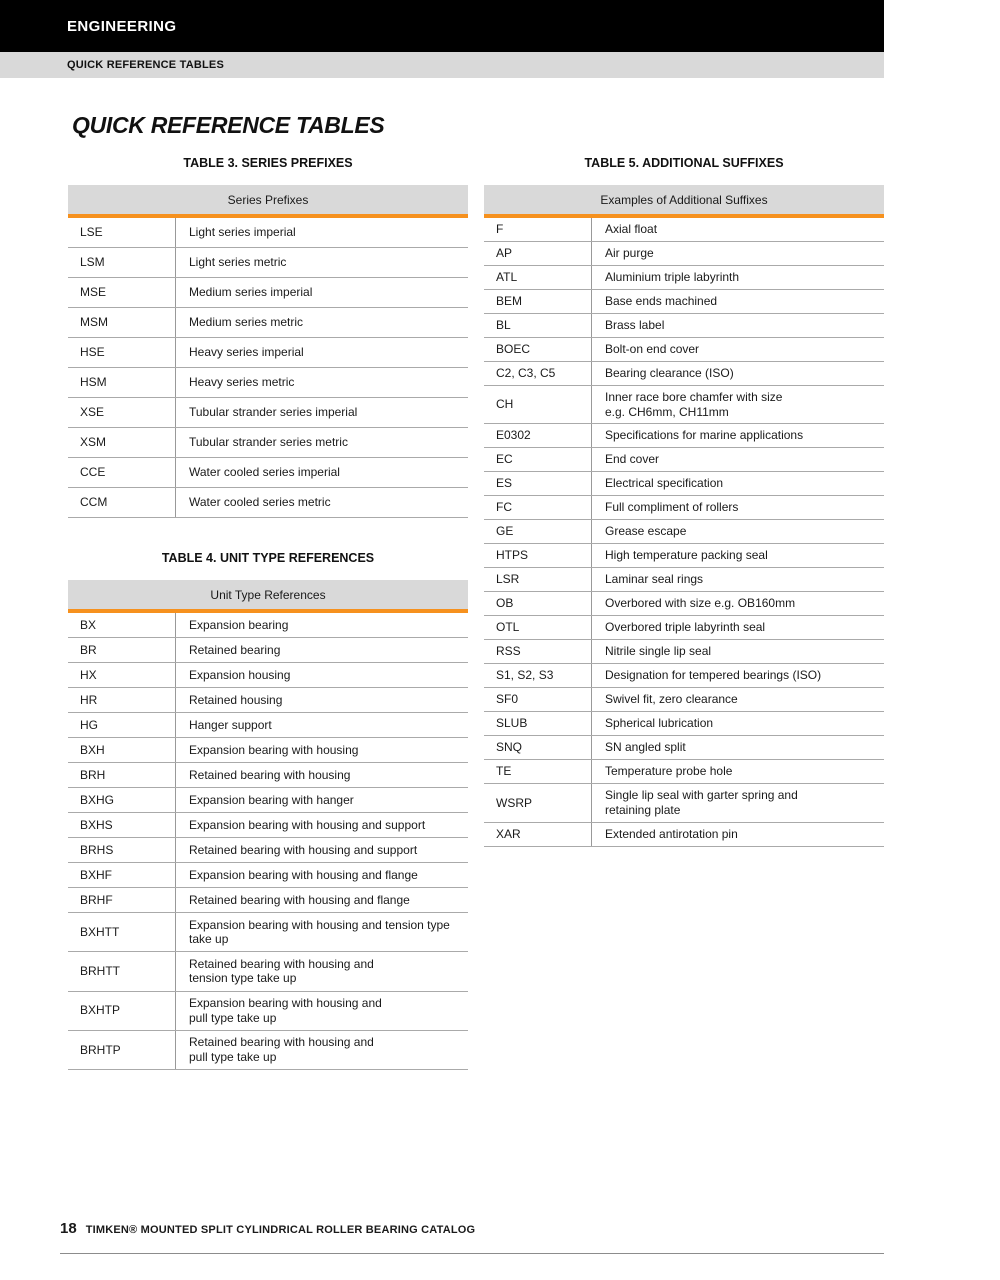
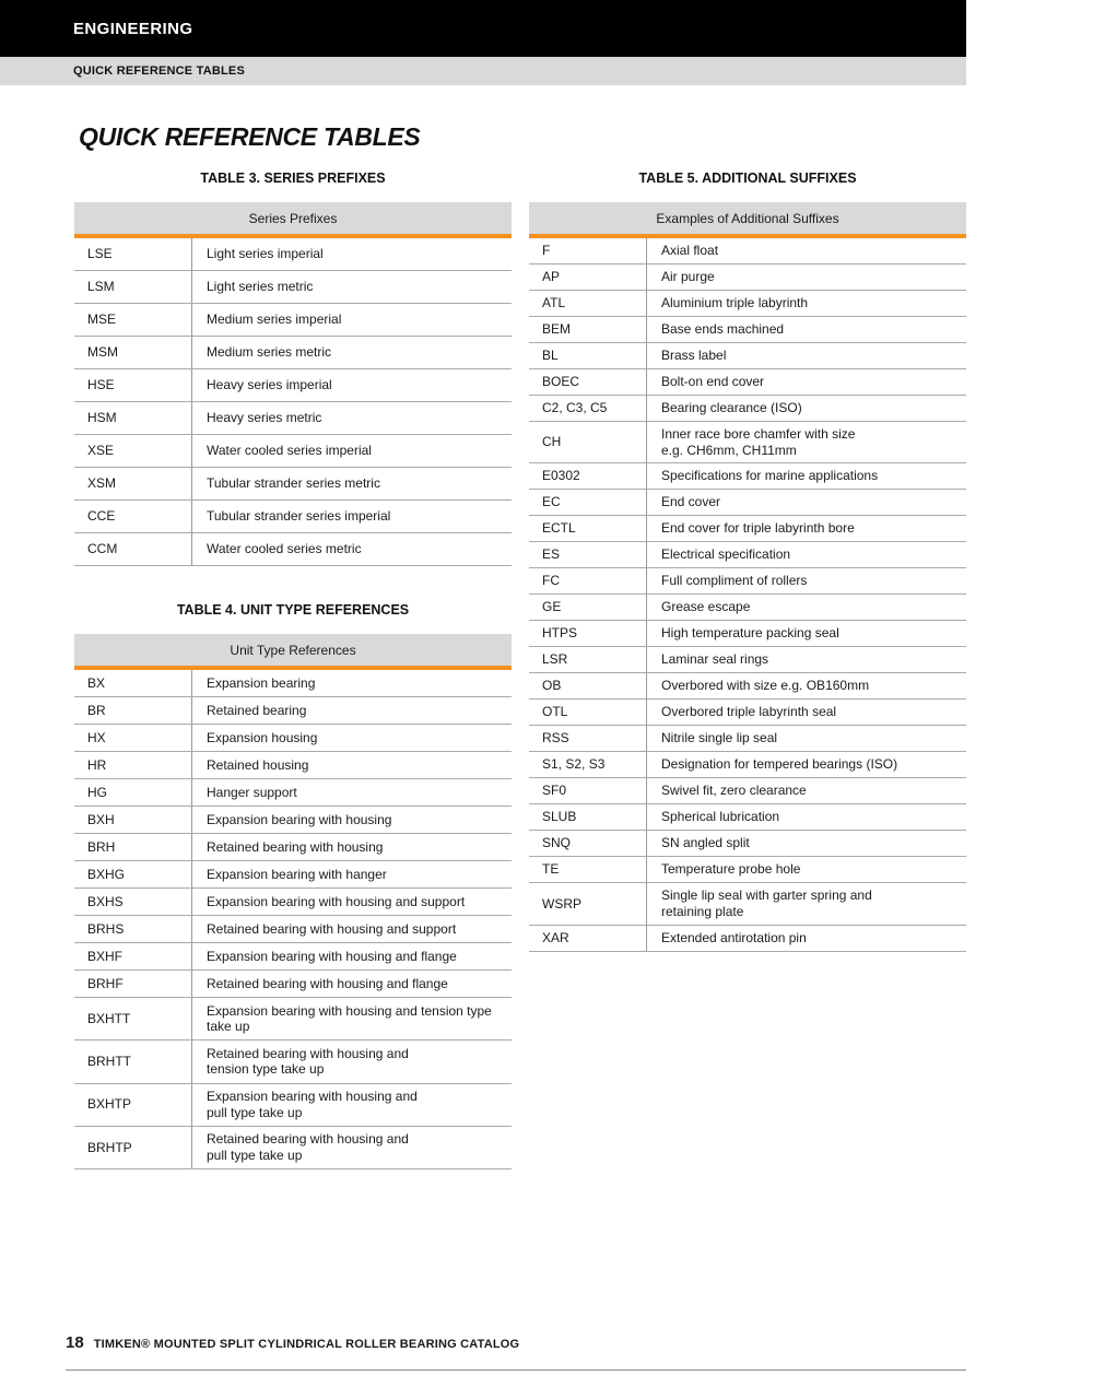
  ENGINEERING
  QUICK REFERENCE TABLES
  QUICK REFERENCE TABLES
  TABLE 3. SERIES PREFIXES
  Series Prefixes
  LSE
  Light series imperial
  LSM
  Light series metric
  MSE
  Medium series imperial
  MSM
  Medium series metric
  HSE
  Heavy series imperial
  HSM
  Heavy series metric
  XSE
- Tubular strander series imperial
+ Water cooled series imperial
  XSM
  Tubular strander series metric
  CCE
- Water cooled series imperial
+ Tubular strander series imperial
  CCM
  Water cooled series metric
  TABLE 4. UNIT TYPE REFERENCES
  Unit Type References
  BX
  Expansion bearing
  BR
  Retained bearing
  HX
  Expansion housing
  HR
  Retained housing
  HG
  Hanger support
  BXH
  Expansion bearing with housing
  BRH
  Retained bearing with housing
  BXHG
  Expansion bearing with hanger
  BXHS
  Expansion bearing with housing and support
  BRHS
  Retained bearing with housing and support
  BXHF
  Expansion bearing with housing and flange
  BRHF
  Retained bearing with housing and flange
  BXHTT
  Expansion bearing with housing and tension type
  take up
  BRHTT
  Retained bearing with housing and
  tension type take up
  BXHTP
  Expansion bearing with housing and
  pull type take up
  BRHTP
  Retained bearing with housing and
  pull type take up
  TABLE 5. ADDITIONAL SUFFIXES
  Examples of Additional Suffixes
  F
  Axial float
  AP
  Air purge
  ATL
  Aluminium triple labyrinth
  BEM
  Base ends machined
  BL
  Brass label
  BOEC
  Bolt-on end cover
  C2, C3, C5
  Bearing clearance (ISO)
  CH
  Inner race bore chamfer with size
  e.g. CH6mm, CH11mm
  E0302
  Specifications for marine applications
  EC
  End cover
+ ECTL
+ End cover for triple labyrinth bore
  ES
  Electrical specification
  FC
  Full compliment of rollers
  GE
  Grease escape
  HTPS
  High temperature packing seal
  LSR
  Laminar seal rings
  OB
  Overbored with size e.g. OB160mm
  OTL
  Overbored triple labyrinth seal
  RSS
  Nitrile single lip seal
  S1, S2, S3
  Designation for tempered bearings (ISO)
  SF0
  Swivel fit, zero clearance
  SLUB
  Spherical lubrication
  SNQ
  SN angled split
  TE
  Temperature probe hole
  WSRP
  Single lip seal with garter spring and
  retaining plate
  XAR
  Extended antirotation pin
  18
  TIMKEN® MOUNTED SPLIT CYLINDRICAL ROLLER BEARING CATALOG
